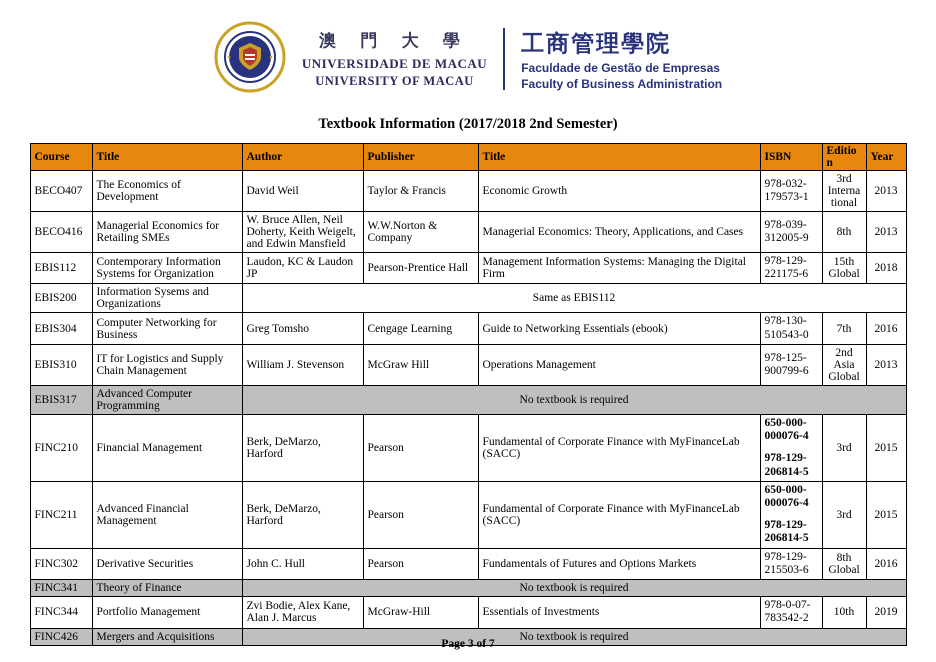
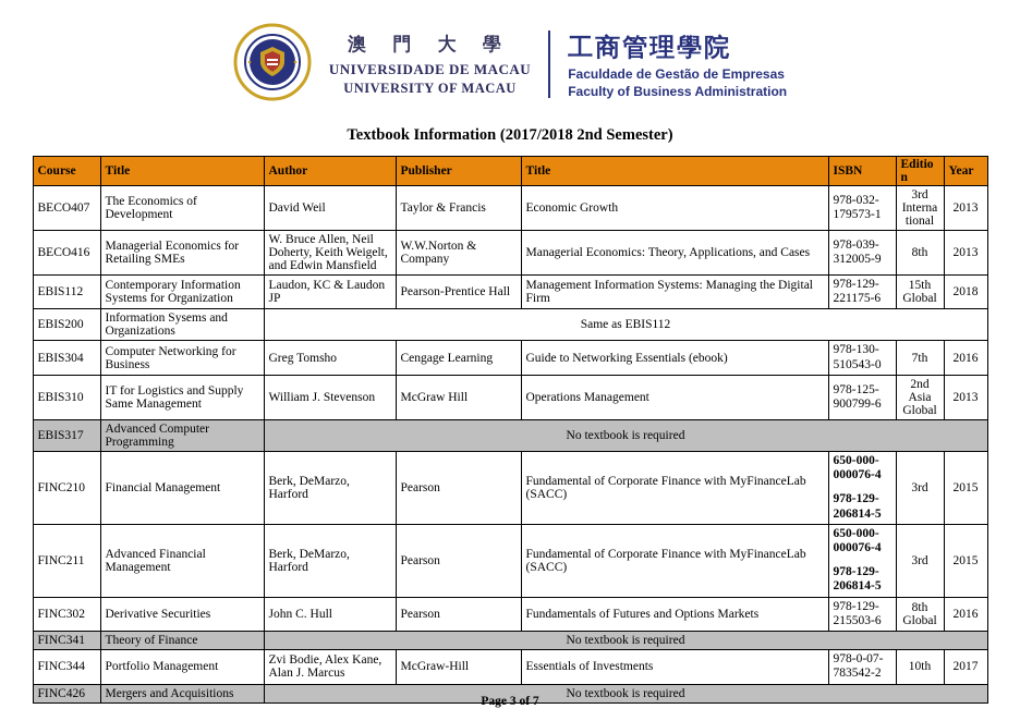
  澳 門 大 學
  UNIVERSIDADE DE MACAU
  UNIVERSITY OF MACAU
  工商管理學院
  Faculdade de Gestão de Empresas
  Faculty of Business Administration
  Textbook Information (2017/2018 2nd Semester)
  Course	Title	Author	Publisher	Title	ISBN	Edition	Year
  BECO407	The Economics of Development	David Weil	Taylor & Francis	Economic Growth	978-032-179573-1	3rd International	2013
  BECO416	Managerial Economics for Retailing SMEs	W. Bruce Allen, Neil Doherty, Keith Weigelt, and Edwin Mansfield	W.W.Norton & Company	Managerial Economics: Theory, Applications, and Cases	978-039-312005-9	8th	2013
  EBIS112	Contemporary Information Systems for Organization	Laudon, KC & Laudon JP	Pearson-Prentice Hall	Management Information Systems: Managing the Digital Firm	978-129-221175-6	15th Global	2018
  EBIS200	Information Sysems and Organizations	Same as EBIS112
  EBIS304	Computer Networking for Business	Greg Tomsho	Cengage Learning	Guide to Networking Essentials (ebook)	978-130-510543-0	7th	2016
- EBIS310	IT for Logistics and Supply Chain Management	William J. Stevenson	McGraw Hill	Operations Management	978-125-900799-6	2nd Asia Global	2013
+ EBIS310	IT for Logistics and Supply Same Management	William J. Stevenson	McGraw Hill	Operations Management	978-125-900799-6	2nd Asia Global	2013
  EBIS317	Advanced Computer Programming	No textbook is required
  FINC210	Financial Management	Berk, DeMarzo, Harford	Pearson	Fundamental of Corporate Finance with MyFinanceLab (SACC)	650-000-000076-4978-129-206814-5	3rd	2015
  FINC211	Advanced Financial Management	Berk, DeMarzo, Harford	Pearson	Fundamental of Corporate Finance with MyFinanceLab (SACC)	650-000-000076-4978-129-206814-5	3rd	2015
  FINC302	Derivative Securities	John C. Hull	Pearson	Fundamentals of Futures and Options Markets	978-129-215503-6	8th Global	2016
  FINC341	Theory of Finance	No textbook is required
- FINC344	Portfolio Management	Zvi Bodie, Alex Kane, Alan J. Marcus	McGraw-Hill	Essentials of Investments	978-0-07-783542-2	10th	2019
+ FINC344	Portfolio Management	Zvi Bodie, Alex Kane, Alan J. Marcus	McGraw-Hill	Essentials of Investments	978-0-07-783542-2	10th	2017
  FINC426	Mergers and Acquisitions	No textbook is required
  Page 3 of 7
